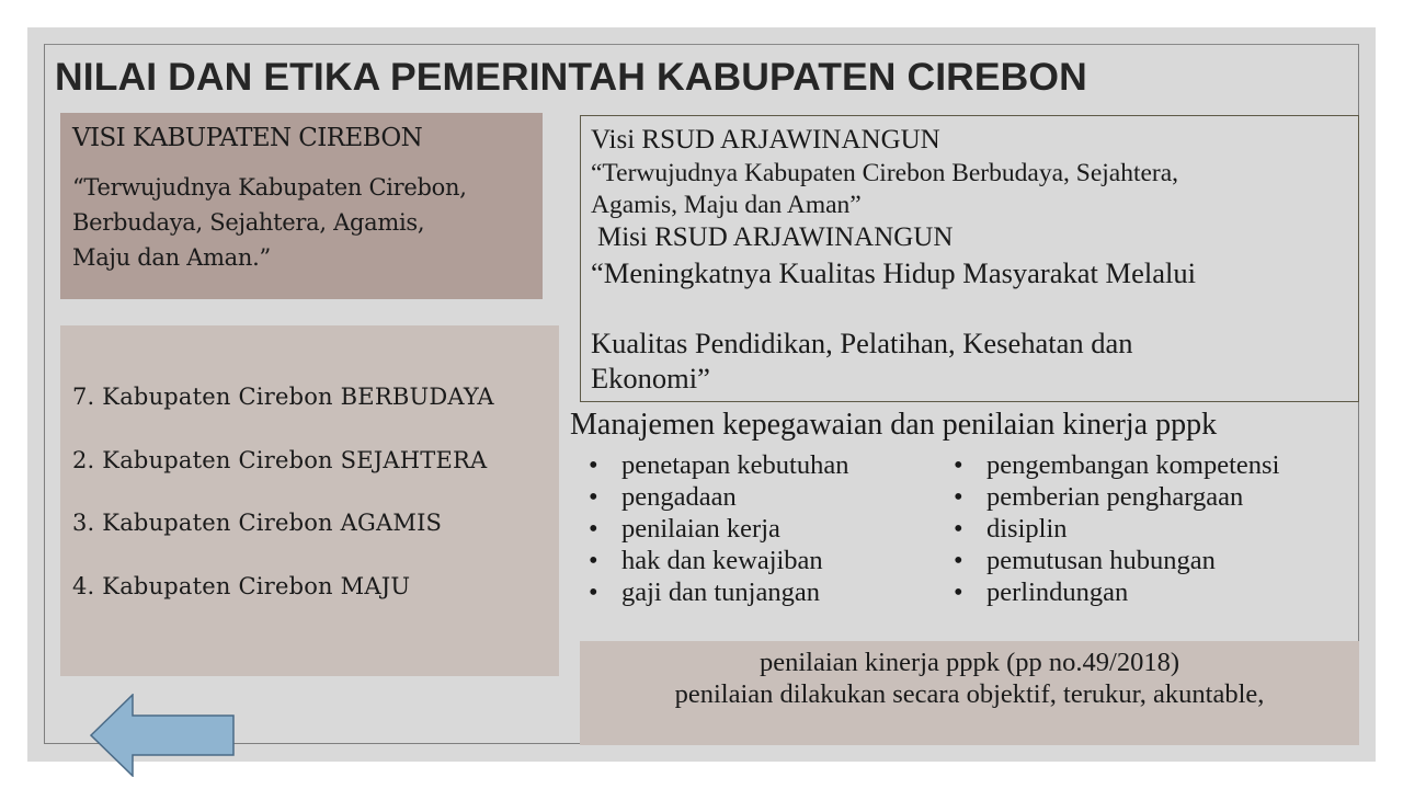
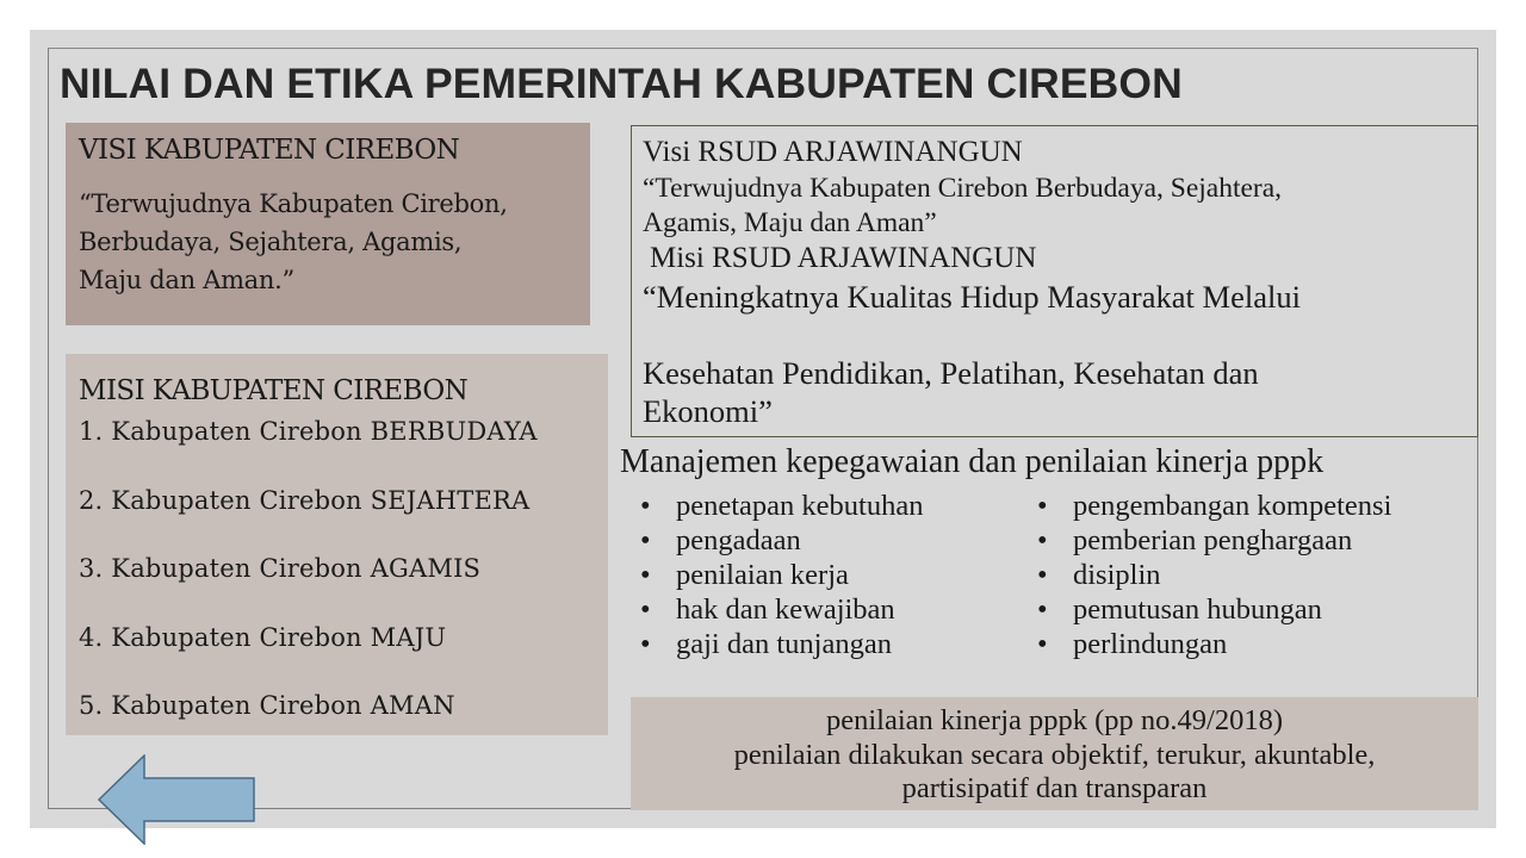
  NILAI DAN ETIKA PEMERINTAH KABUPATEN CIREBON
  VISI KABUPATEN CIREBON
  “Terwujudnya Kabupaten Cirebon,
  Berbudaya, Sejahtera, Agamis,
  Maju dan Aman.”
+ MISI KABUPATEN CIREBON
- 7. Kabupaten Cirebon BERBUDAYA
+ 1. Kabupaten Cirebon BERBUDAYA
  2. Kabupaten Cirebon SEJAHTERA
  3. Kabupaten Cirebon AGAMIS
  4. Kabupaten Cirebon MAJU
+ 5. Kabupaten Cirebon AMAN
  Visi RSUD ARJAWINANGUN
  “Terwujudnya Kabupaten Cirebon Berbudaya, Sejahtera,
  Agamis, Maju dan Aman”
  Misi RSUD ARJAWINANGUN
  “Meningkatnya Kualitas Hidup Masyarakat Melalui
- Kualitas Pendidikan, Pelatihan, Kesehatan dan
+ Kesehatan Pendidikan, Pelatihan, Kesehatan dan
  Ekonomi”
  Manajemen kepegawaian dan penilaian kinerja pppk
  •
  penetapan kebutuhan
  •
  pengadaan
  •
  penilaian kerja
  •
  hak dan kewajiban
  •
  gaji dan tunjangan
  •
  pengembangan kompetensi
  •
  pemberian penghargaan
  •
  disiplin
  •
  pemutusan hubungan
  •
  perlindungan
  penilaian kinerja pppk (pp no.49/2018)
  penilaian dilakukan secara objektif, terukur, akuntable,
+ partisipatif dan transparan
